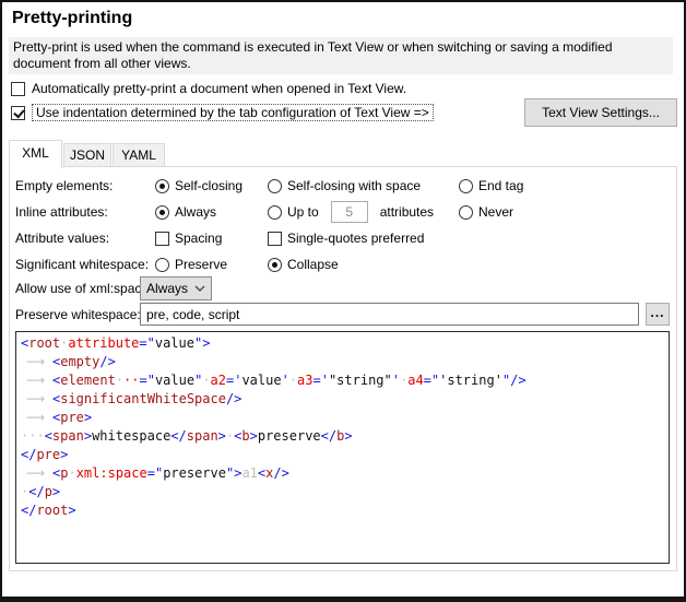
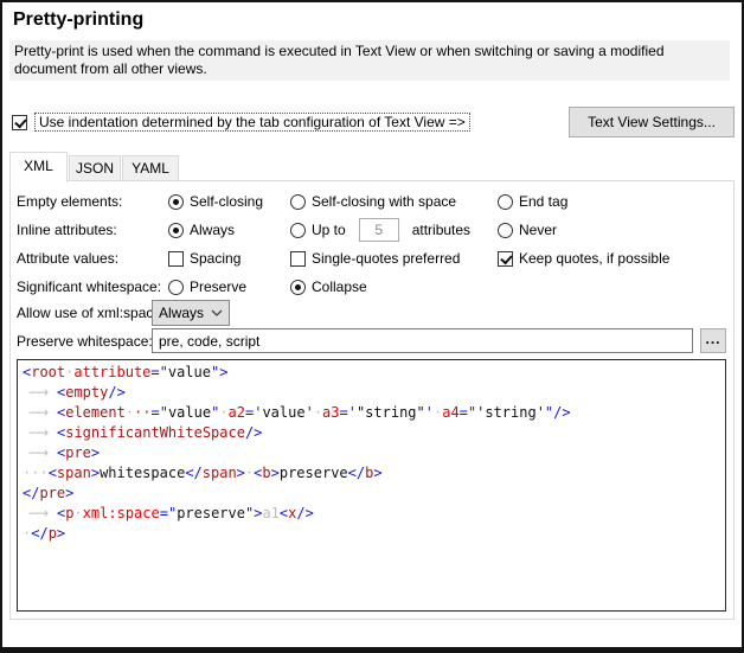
  Pretty-printing
  Pretty-print is used when the command is executed in Text View or when switching or saving a modified document from all other views.
- Automatically pretty-print a document when opened in Text View.
  Use indentation determined by the tab configuration of Text View =>
  Text View Settings...
  XML
  JSON
  YAML
  Empty elements:
  Self-closing
  Self-closing with space
  End tag
  Inline attributes:
  Always
  Up to
  5
  attributes
  Never
  Attribute values:
  Spacing
  Single-quotes preferred
+ Keep quotes, if possible
  Significant whitespace:
  Preserve
  Collapse
  Allow use of xml:spac
  Always
  Preserve whitespace
  pre, code, script
  ...
  <root·attribute="value">
  ⟶ <empty/>
  ⟶ <element···="value"·a2='value'·a3='"string"'·a4="'string'"/>
  ⟶ <significantWhiteSpace/>
  ⟶ <pre>
  ···<span>whitespace</span>·<b>preserve</b>
  </pre>
  ⟶ <p·xml:space="preserve">a1<x/>
  ·</p>
- </root>
